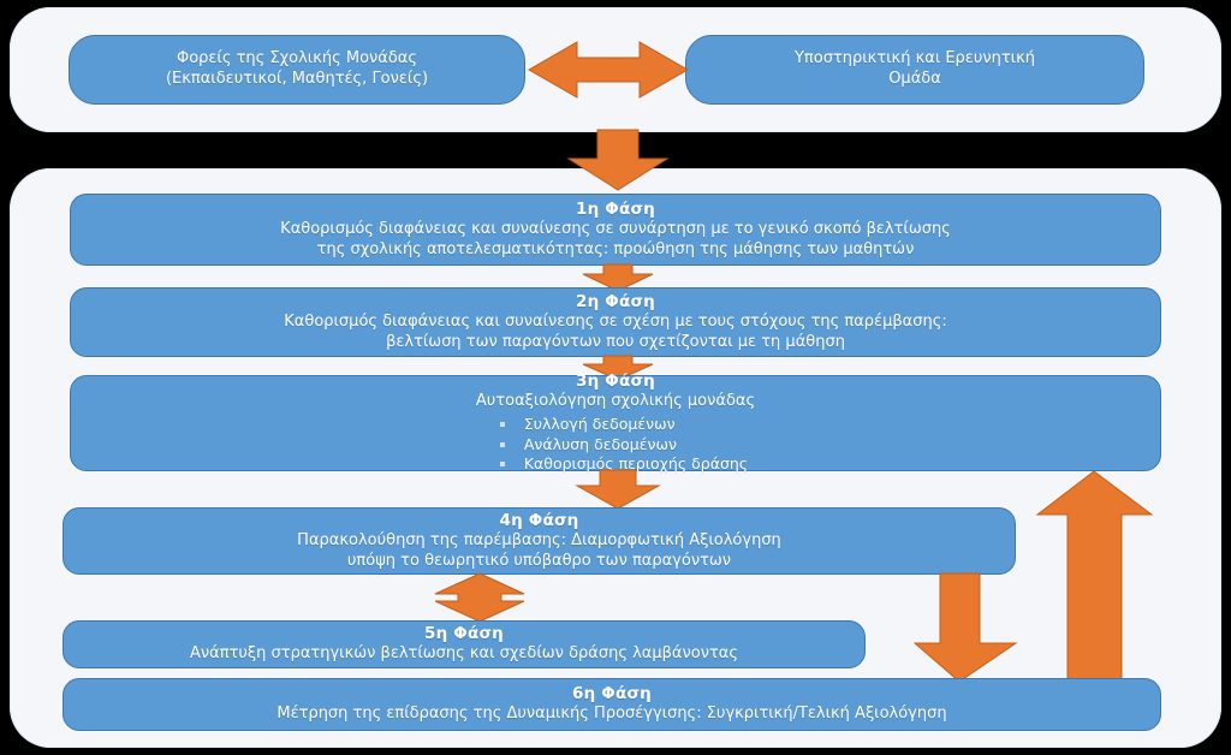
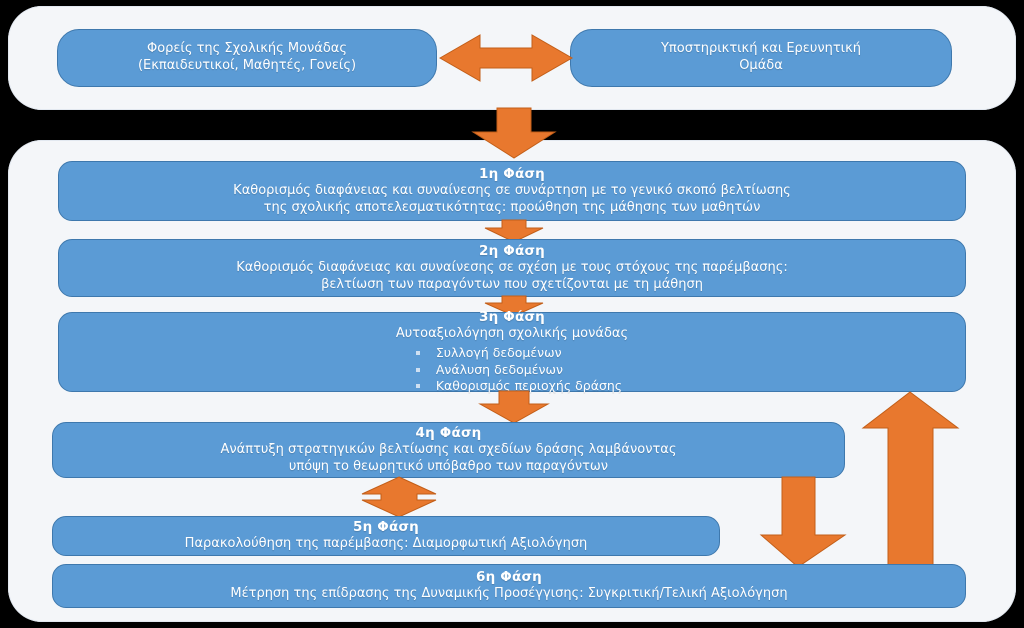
  Φορείς της Σχολικής Μονάδας
  (Εκπαιδευτικοί, Μαθητές, Γονείς)
  Υποστηρικτική και Ερευνητική
  Ομάδα
  1η Φάση
  Καθορισμός διαφάνειας και συναίνεσης σε συνάρτηση με το γενικό σκοπό βελτίωσης
  της σχολικής αποτελεσματικότητας: προώθηση της μάθησης των μαθητών
  2η Φάση
  Καθορισμός διαφάνειας και συναίνεσης σε σχέση με τους στόχους της παρέμβασης:
  βελτίωση των παραγόντων που σχετίζονται με τη μάθηση
  3η Φάση
  Αυτοαξιολόγηση σχολικής μονάδας
  Συλλογή δεδομένων
  Ανάλυση δεδομένων
  Καθορισμός περιοχής δράσης
  4η Φάση
- Παρακολούθηση της παρέμβασης: Διαμορφωτική Αξιολόγηση
+ Ανάπτυξη στρατηγικών βελτίωσης και σχεδίων δράσης λαμβάνοντας
  υπόψη το θεωρητικό υπόβαθρο των παραγόντων
  5η Φάση
- Ανάπτυξη στρατηγικών βελτίωσης και σχεδίων δράσης λαμβάνοντας
+ Παρακολούθηση της παρέμβασης: Διαμορφωτική Αξιολόγηση
  6η Φάση
  Μέτρηση της επίδρασης της Δυναμικής Προσέγγισης: Συγκριτική/Τελική Αξιολόγηση
